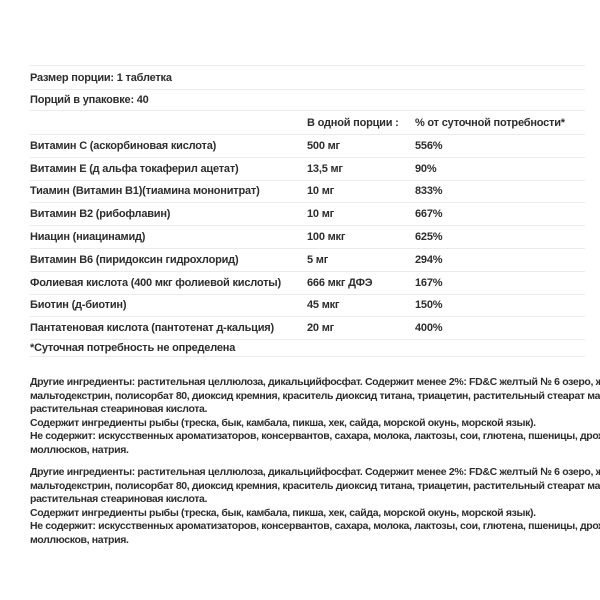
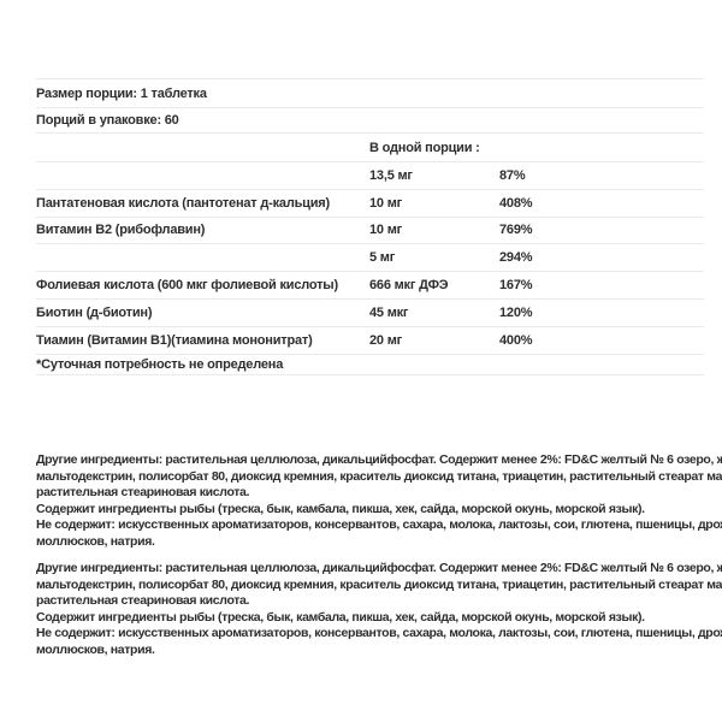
  Размер порции: 1 таблетка
- Порций в упаковке: 40
+ Порций в упаковке: 60
  В одной порции :
- % от суточной потребности*
- Витамин C (аскорбиновая кислота)
- 500 мг
- 556%
- Витамин E (д альфа токаферил ацетат)
  13,5 мг
- 90%
+ 87%
- Тиамин (Витамин B1)(тиамина мононитрат)
+ Пантатеновая кислота (пантотенат д-кальция)
  10 мг
- 833%
+ 408%
  Витамин B2 (рибофлавин)
  10 мг
- 667%
+ 769%
- Ниацин (ниацинамид)
- 100 мкг
- 625%
- Витамин B6 (пиридоксин гидрохлорид)
  5 мг
  294%
- Фолиевая кислота (400 мкг фолиевой кислоты)
+ Фолиевая кислота (600 мкг фолиевой кислоты)
  666 мкг ДФЭ
  167%
  Биотин (д-биотин)
  45 мкг
- 150%
+ 120%
- Пантатеновая кислота (пантотенат д-кальция)
+ Тиамин (Витамин B1)(тиамина мононитрат)
  20 мг
  400%
  *Суточная потребность не определена
  Другие ингредиенты: растительная целлюлоза, дикальцийфосфат. Содержит менее 2%: FD&C желтый № 6 озеро, ж
  мальтодекстрин, полисорбат 80, диоксид кремния, краситель диоксид титана, триацетин, растительный стеарат ма
  растительная стеариновая кислота.
  Содержит ингредиенты рыбы (треска, бык, камбала, пикша, хек, сайда, морской окунь, морской язык).
  Не содержит: искусственных ароматизаторов, консервантов, сахара, молока, лактозы, сои, глютена, пшеницы, дро
  моллюсков, натрия.
  Другие ингредиенты: растительная целлюлоза, дикальцийфосфат. Содержит менее 2%: FD&C желтый № 6 озеро, ж
  мальтодекстрин, полисорбат 80, диоксид кремния, краситель диоксид титана, триацетин, растительный стеарат ма
  растительная стеариновая кислота.
  Содержит ингредиенты рыбы (треска, бык, камбала, пикша, хек, сайда, морской окунь, морской язык).
  Не содержит: искусственных ароматизаторов, консервантов, сахара, молока, лактозы, сои, глютена, пшеницы, дро
  моллюсков, натрия.
